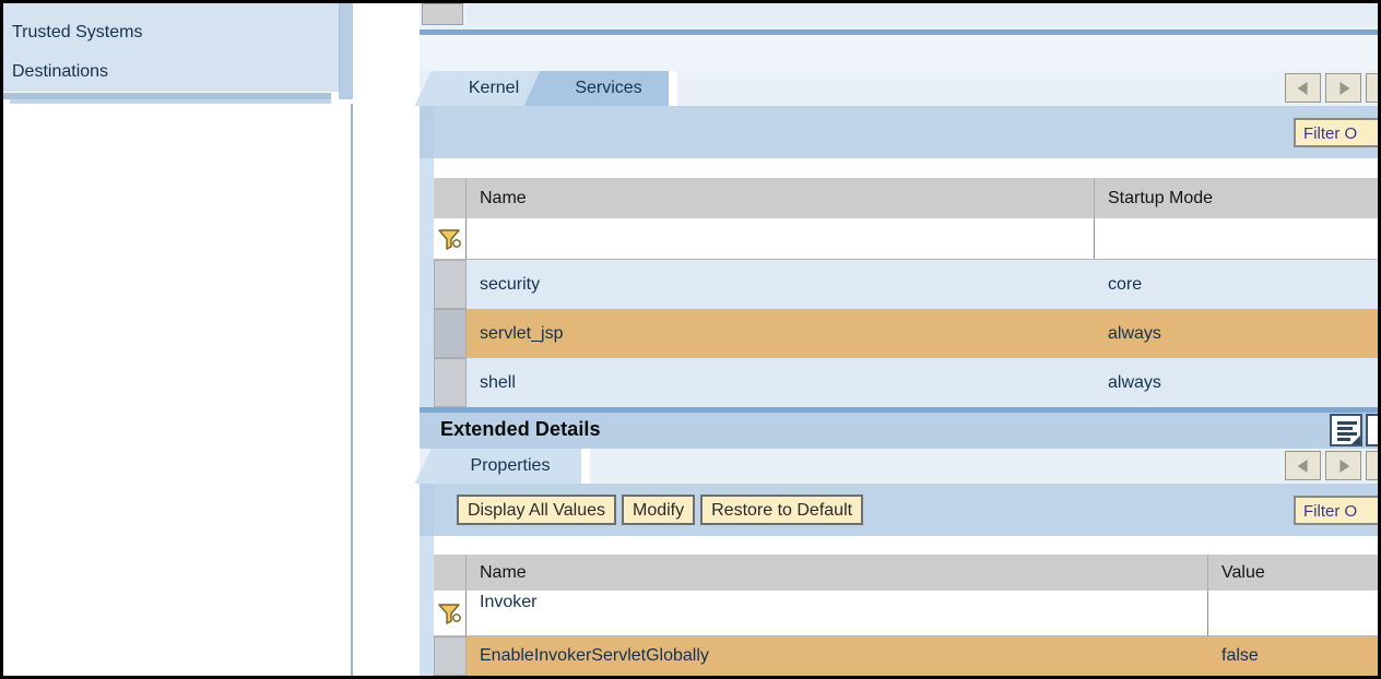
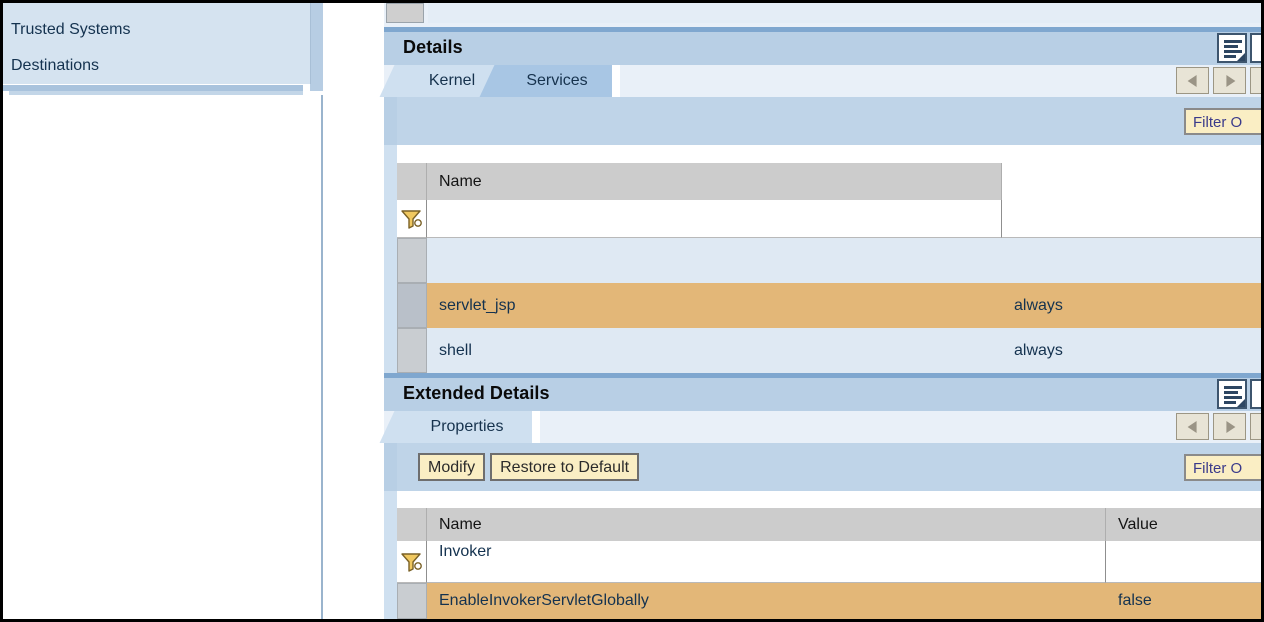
  Trusted Systems
  Destinations
+ Details
  Kernel
  Services
  Filter O
  Name
- Startup Mode
- security
- core
  servlet_jsp
  always
  shell
  always
  Extended Details
  Properties
- Display All Values
  Modify
  Restore to Default
  Filter O
  Name
  Value
  Invoker
  EnableInvokerServletGlobally
  false
